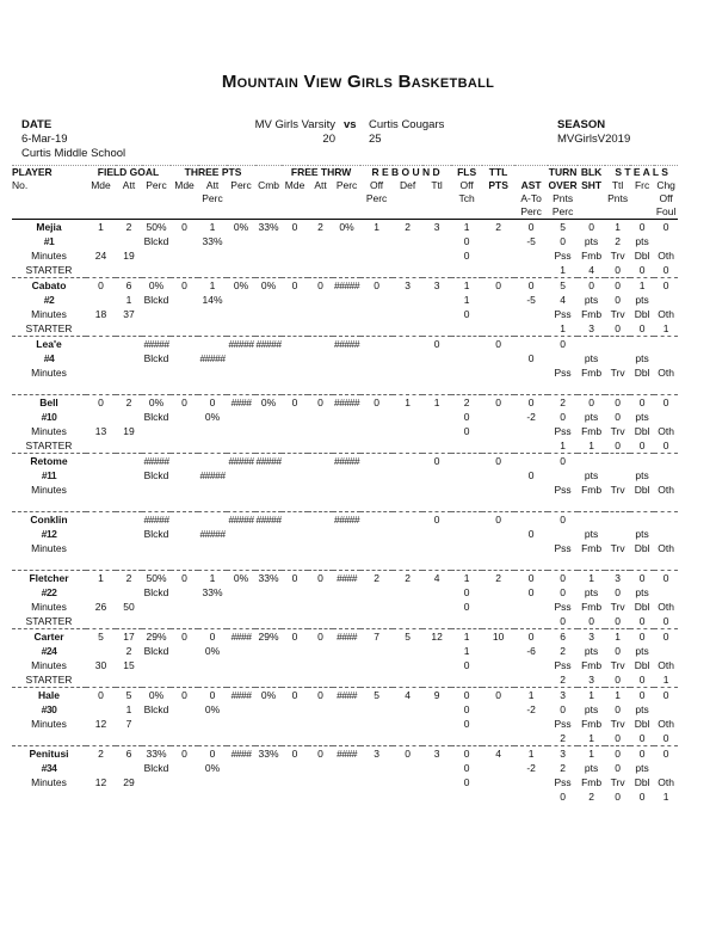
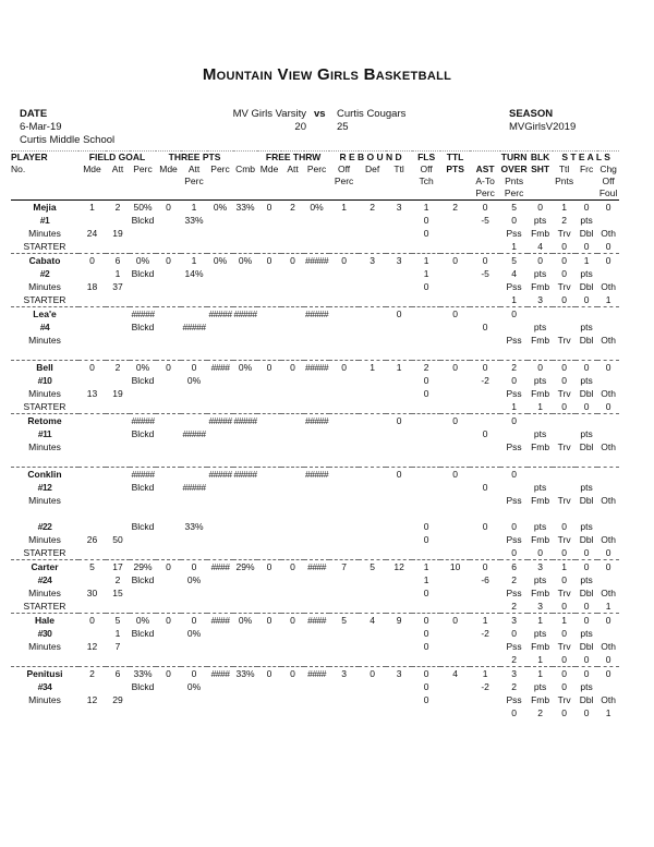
  Mountain View Girls Basketball
  DATE
  6-Mar-19
  Curtis Middle School
  MV Girls Varsity
  vs
  Curtis Cougars
  20
  25
  SEASON
  MVGirlsV2019
  PLAYER	FIELD GOAL	THREE PTS		FREE THRW	R E B O U N D	FLS	TTL		TURN	BLK	S T E A L S
  No.	Mde	Att	Perc	Mde	Att	Perc	Cmb	Mde	Att	Perc	Off	Def	Ttl	Off	PTS	AST	OVER	SHT	Ttl	Frc	Chg
  					Perc						Perc			Tch		A-To	Pnts		Pnts		Off
  																Perc	Perc				Foul
  Mejia	1	2	50%	0	1	0%	33%	0	2	0%	1	2	3	1	2	0	5	0	1	0	0
  #1			Blckd		33%									0		-5	0	pts	2	pts
  Minutes	24	19												0			Pss	Fmb	Trv	Dbl	Oth
  STARTER																	1	4	0	0	0
  Cabato	0	6	0%	0	1	0%	0%	0	0	#####	0	3	3	1	0	0	5	0	0	1	0
  #2		1	Blckd		14%									1		-5	4	pts	0	pts
  Minutes	18	37												0			Pss	Fmb	Trv	Dbl	Oth
  STARTER																	1	3	0	0	1
  Lea'e			#####			#####	#####			#####			0		0		0
  #4			Blckd		#####											0		pts		pts
  Minutes																	Pss	Fmb	Trv	Dbl	Oth
  Bell	0	2	0%	0	0	####	0%	0	0	#####	0	1	1	2	0	0	2	0	0	0	0
  #10			Blckd		0%									0		-2	0	pts	0	pts
  Minutes	13	19												0			Pss	Fmb	Trv	Dbl	Oth
  STARTER																	1	1	0	0	0
  Retome			#####			#####	#####			#####			0		0		0
  #11			Blckd		#####											0		pts		pts
  Minutes																	Pss	Fmb	Trv	Dbl	Oth
  Conklin			#####			#####	#####			#####			0		0		0
  #12			Blckd		#####											0		pts		pts
  Minutes																	Pss	Fmb	Trv	Dbl	Oth
- Fletcher	1	2	50%	0	1	0%	33%	0	0	####	2	2	4	1	2	0	0	1	3	0	0
  #22			Blckd		33%									0		0	0	pts	0	pts
  Minutes	26	50												0			Pss	Fmb	Trv	Dbl	Oth
  STARTER																	0	0	0	0	0
  Carter	5	17	29%	0	0	####	29%	0	0	####	7	5	12	1	10	0	6	3	1	0	0
  #24		2	Blckd		0%									1		-6	2	pts	0	pts
  Minutes	30	15												0			Pss	Fmb	Trv	Dbl	Oth
  STARTER																	2	3	0	0	1
  Hale	0	5	0%	0	0	####	0%	0	0	####	5	4	9	0	0	1	3	1	1	0	0
  #30		1	Blckd		0%									0		-2	0	pts	0	pts
  Minutes	12	7												0			Pss	Fmb	Trv	Dbl	Oth
  																	2	1	0	0	0
  Penitusi	2	6	33%	0	0	####	33%	0	0	####	3	0	3	0	4	1	3	1	0	0	0
  #34			Blckd		0%									0		-2	2	pts	0	pts
  Minutes	12	29												0			Pss	Fmb	Trv	Dbl	Oth
  																	0	2	0	0	1
